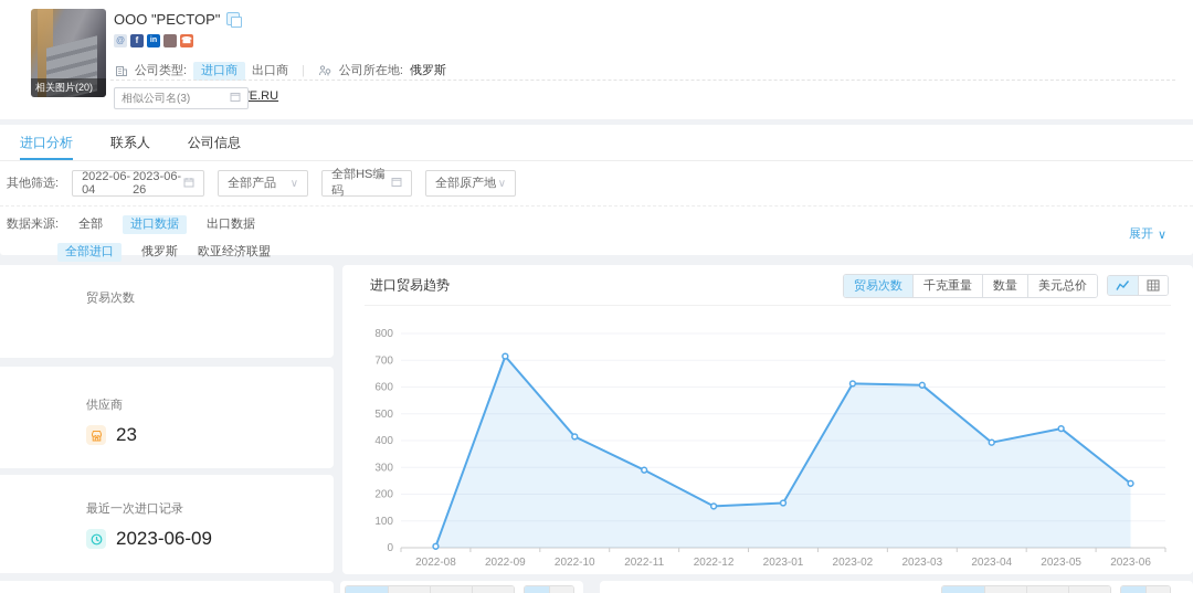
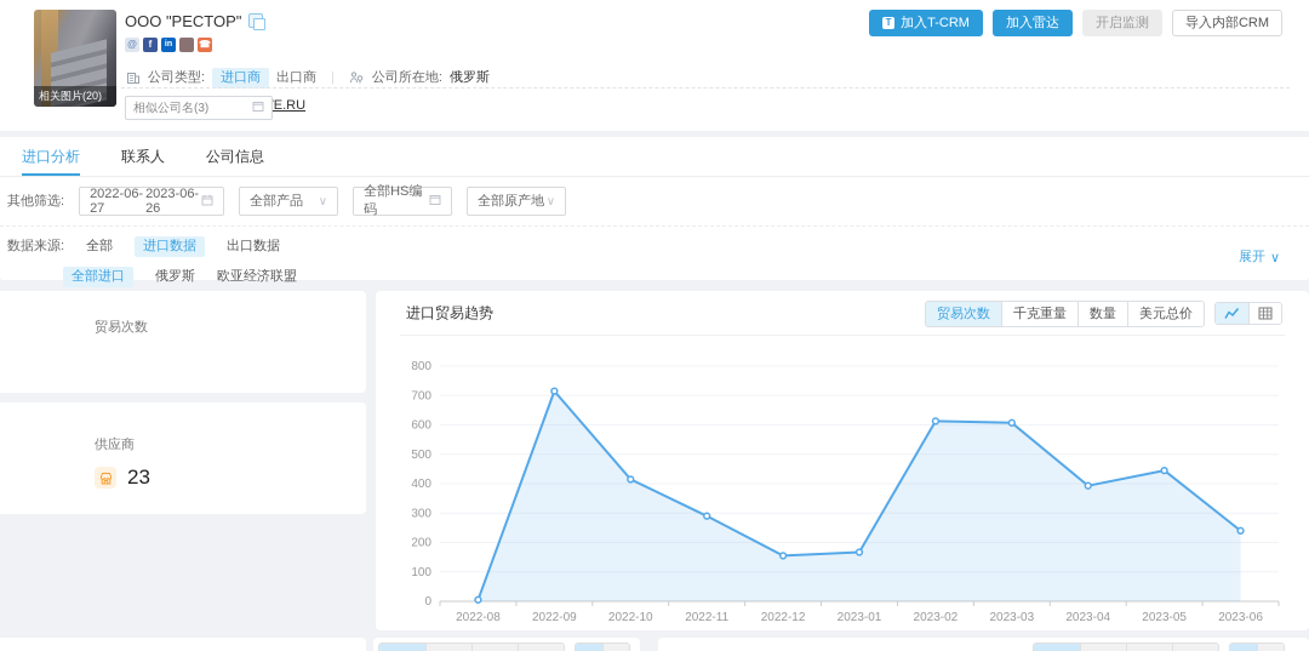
  相关图片(20)
  OOO "PECTOP"
  @
  f
  ☎
  公司类型:
  进口商
  出口商
  |
  公司所在地:
  俄罗斯
  相似公司名(3)
+ T
+ 加入T-CRM
+ 加入雷达
+ 开启监测
+ 导入内部CRM
  进口分析
  联系人
  公司信息
  其他筛选:
- 2022-06-04
+ 2022-06-27
  2023-06-26
  全部产品
  ∨
  全部HS编码
  全部原产地
  ∨
  数据来源:
  全部
  进口数据
  出口数据
  全部进口
  俄罗斯
  欧亚经济联盟
  展开
  ∨
  贸易次数
  供应商
  23
- 最近一次进口记录
- 2023-06-09
  进口贸易趋势
  贸易次数
  千克重量
  数量
  美元总价
  0
  100
  200
  300
  400
  500
  600
  700
  800
  2022-08
  2022-09
  2022-10
  2022-11
  2022-12
  2023-01
  2023-02
  2023-03
  2023-04
  2023-05
  2023-06
